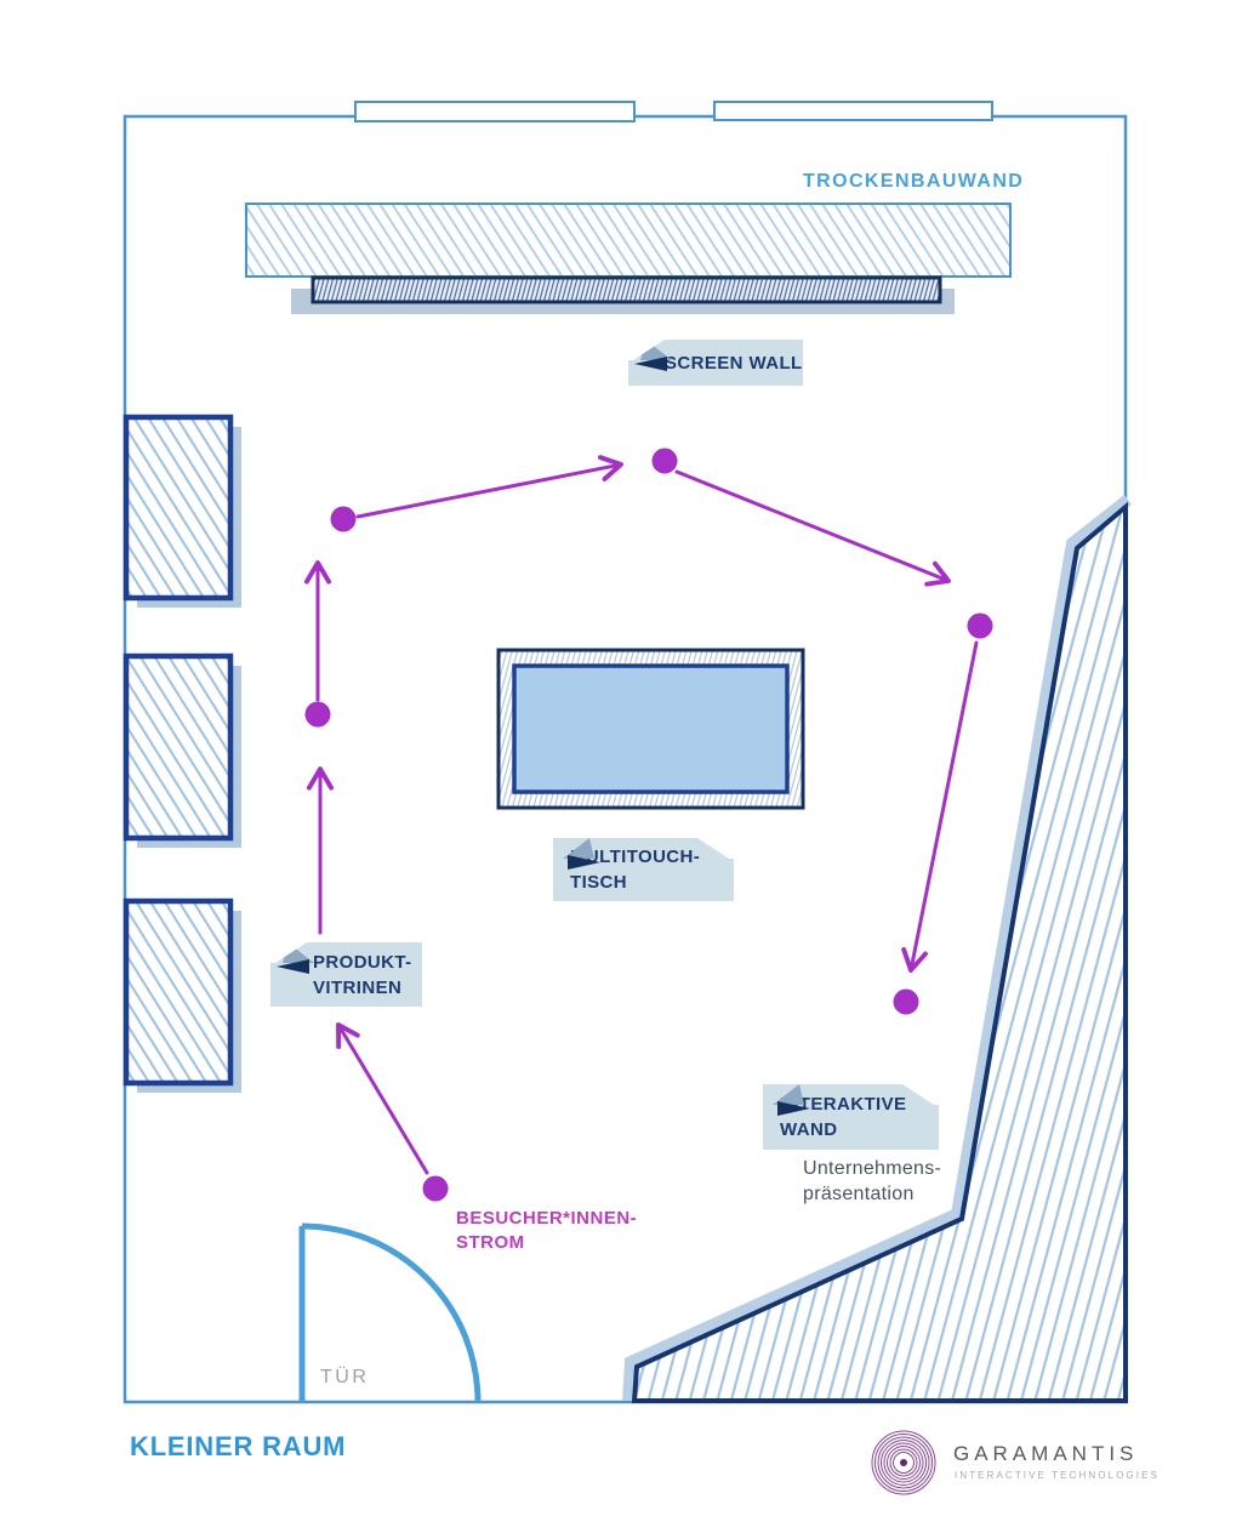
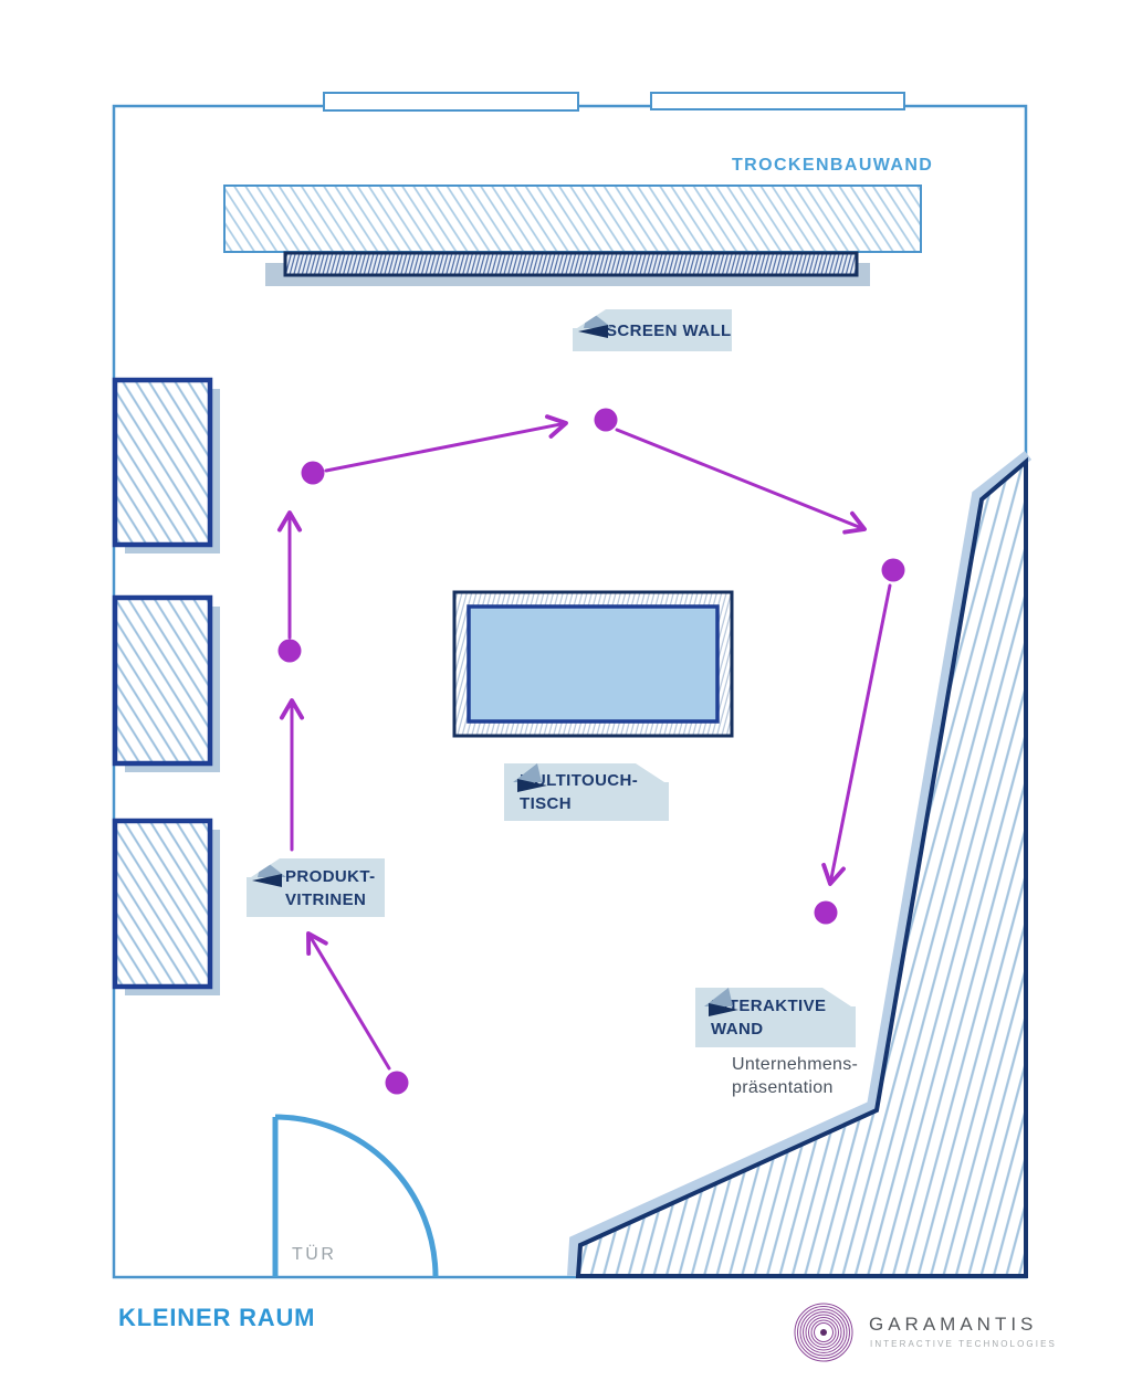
  TROCKENBAUWAND
  SCREEN WALL
  LTITOUCH-
  TISCH
  PRODUKT-
  VITRINEN
  TERAKTIVE
  WAND
  Unternehmens-
  präsentation
- BESUCHER*INNEN-
- STROM
  TÜR
  KLEINER RAUM
  GARAMANTIS
  INTERACTIVE TECHNOLOGIES
